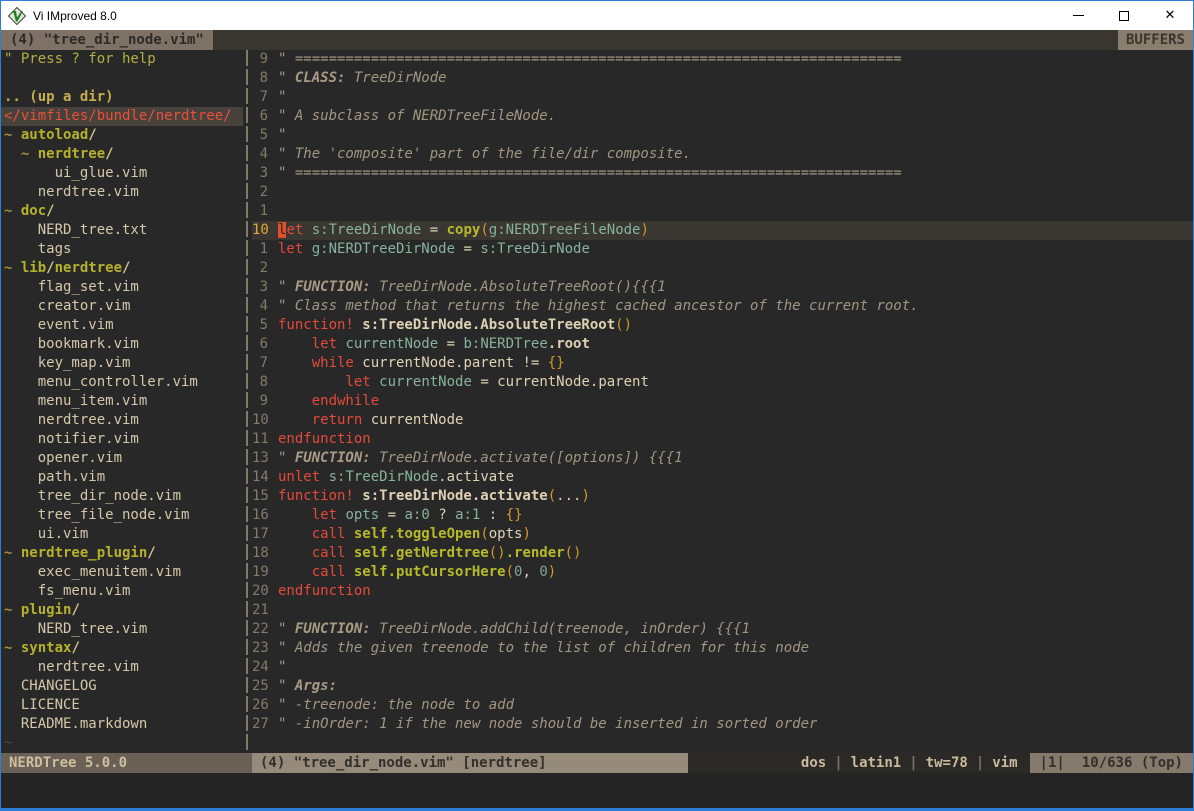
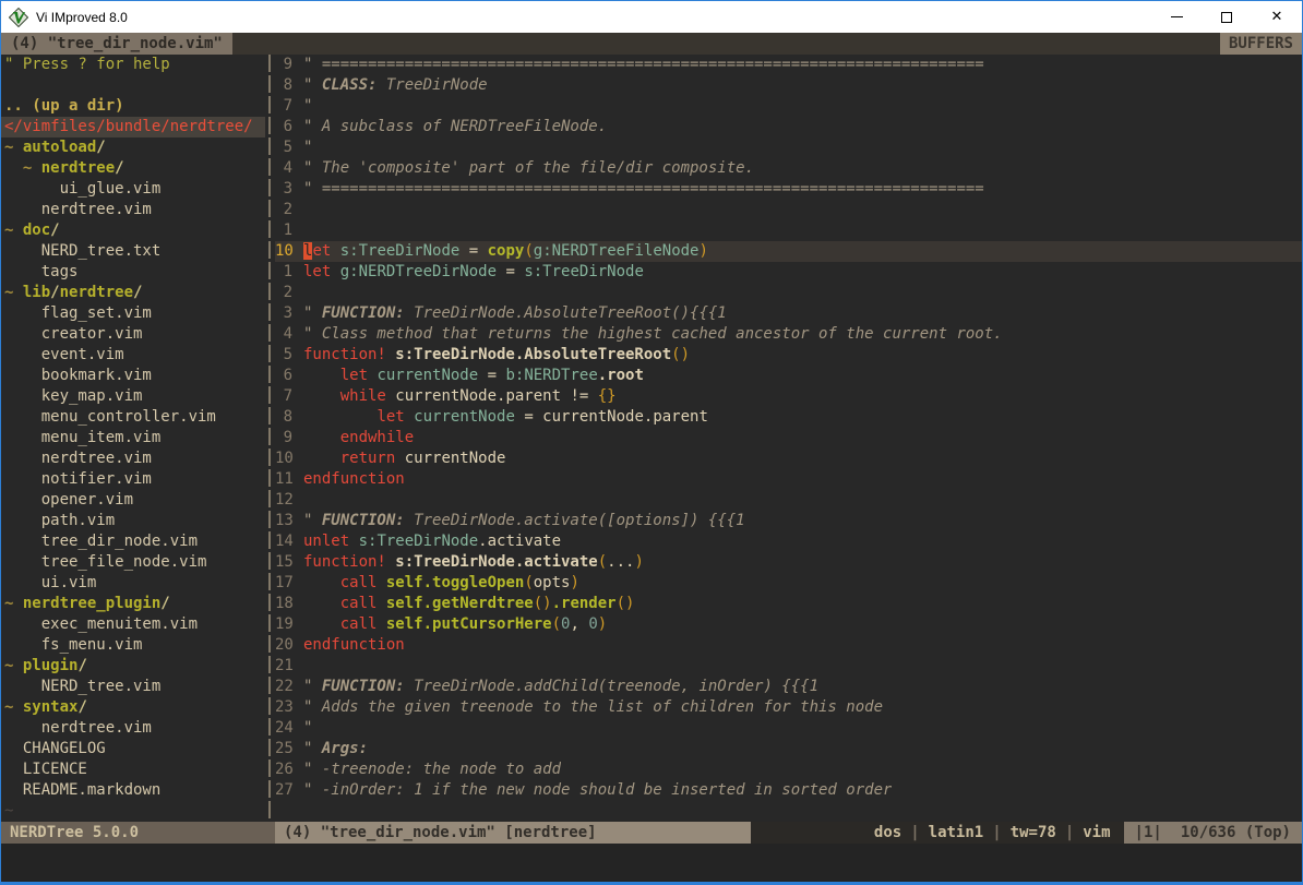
  Vi IMproved 8.0
  ✕
  (4) "tree_dir_node.vim"
  BUFFERS
  " Press ? for help
  .. (up a dir)
  </vimfiles/bundle/nerdtree/
  ~ autoload/
  ~ nerdtree/
  ui_glue.vim
  nerdtree.vim
  ~ doc/
  NERD_tree.txt
  tags
  ~ lib/nerdtree/
  flag_set.vim
  creator.vim
  event.vim
  bookmark.vim
  key_map.vim
  menu_controller.vim
  menu_item.vim
  nerdtree.vim
  notifier.vim
  opener.vim
  path.vim
  tree_dir_node.vim
  tree_file_node.vim
  ui.vim
  ~ nerdtree_plugin/
  exec_menuitem.vim
  fs_menu.vim
  ~ plugin/
  NERD_tree.vim
  ~ syntax/
  nerdtree.vim
  CHANGELOG
  LICENCE
  README.markdown
  ~
  9
  " ========================================================================
  8
  " CLASS: TreeDirNode
  7
  "
  6
  " A subclass of NERDTreeFileNode.
  5
  "
  4
  " The 'composite' part of the file/dir composite.
  3
  " ========================================================================
  2
  1
  10
  let s:TreeDirNode = copy(g:NERDTreeFileNode)
  1
  let g:NERDTreeDirNode = s:TreeDirNode
  2
  3
  " FUNCTION: TreeDirNode.AbsoluteTreeRoot(){{{1
  4
  " Class method that returns the highest cached ancestor of the current root.
  5
  function! s:TreeDirNode.AbsoluteTreeRoot()
  6
  let currentNode = b:NERDTree.root
  7
  while currentNode.parent != {}
  8
  let currentNode = currentNode.parent
  9
  endwhile
  10
  return currentNode
  11
  endfunction
+ 12
  13
  " FUNCTION: TreeDirNode.activate([options]) {{{1
  14
  unlet s:TreeDirNode.activate
  15
  function! s:TreeDirNode.activate(...)
- 16
- let opts = a:0 ? a:1 : {}
  17
  call self.toggleOpen(opts)
  18
  call self.getNerdtree().render()
  19
  call self.putCursorHere(0, 0)
  20
  endfunction
  21
  22
  " FUNCTION: TreeDirNode.addChild(treenode, inOrder) {{{1
  23
  " Adds the given treenode to the list of children for this node
  24
  "
  25
  " Args:
  26
  " -treenode: the node to add
  27
  " -inOrder: 1 if the new node should be inserted in sorted order
  NERDTree 5.0.0
  (4) "tree_dir_node.vim" [nerdtree]
  dos
  |
  latin1
  |
  tw=78
  |
  vim
  |1|
  10/636 (Top)
